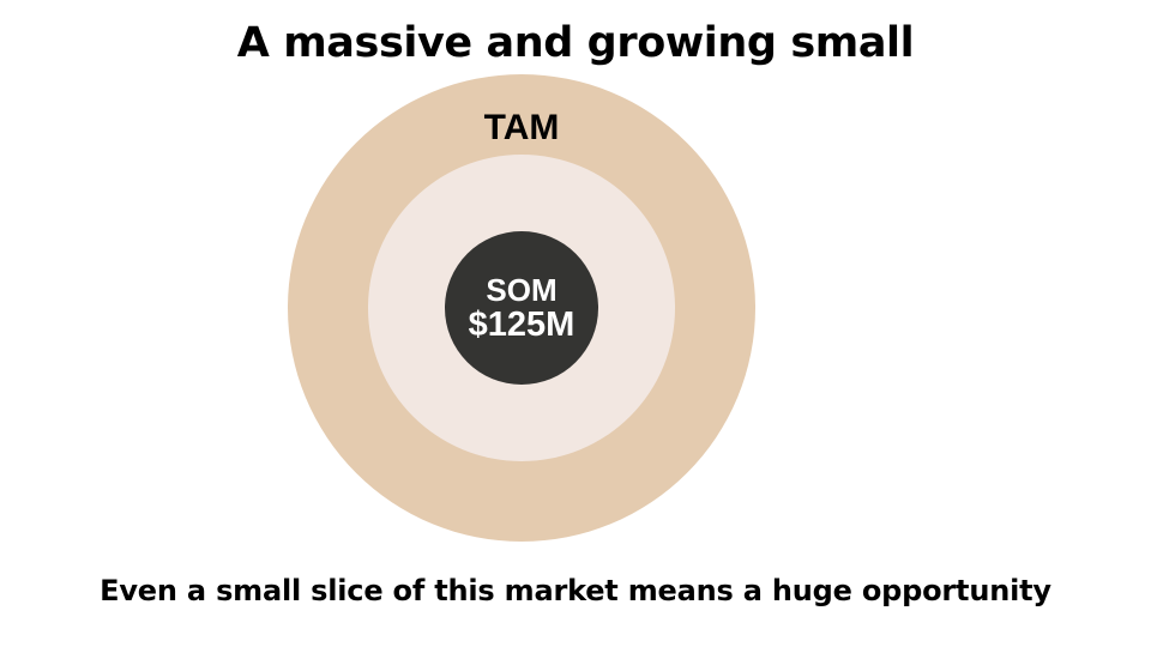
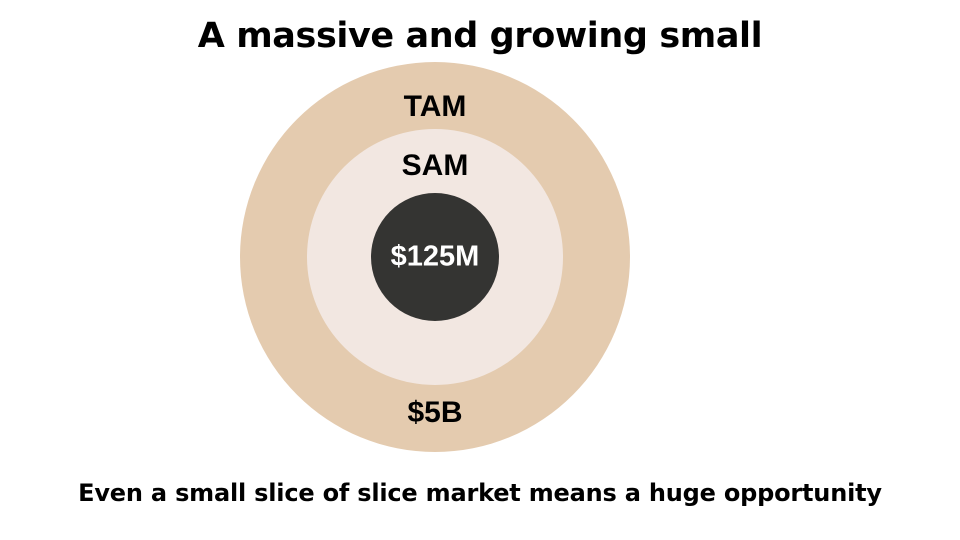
  A massive and growing small
- SOM
  $125M
  TAM
+ SAM
+ $5B
- Even a small slice of this market means a huge opportunity
+ Even a small slice of slice market means a huge opportunity
